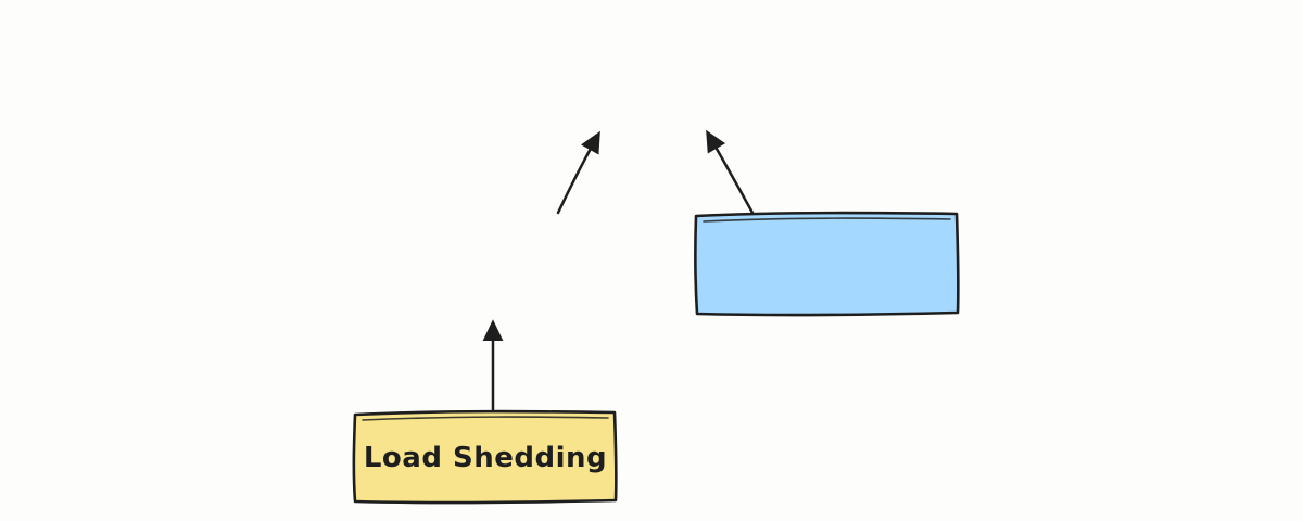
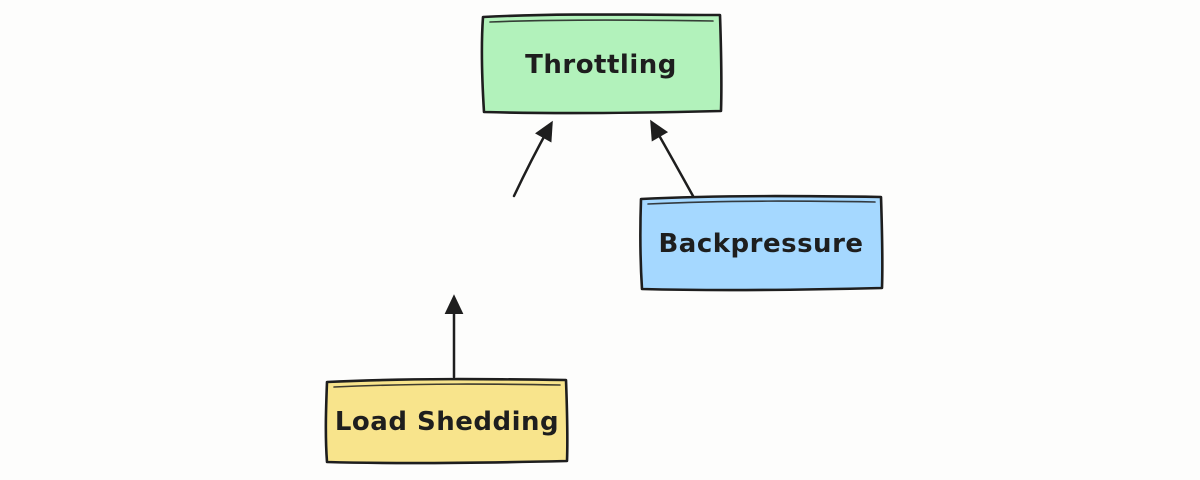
+ Throttling
+ Backpressure
  Load Shedding
